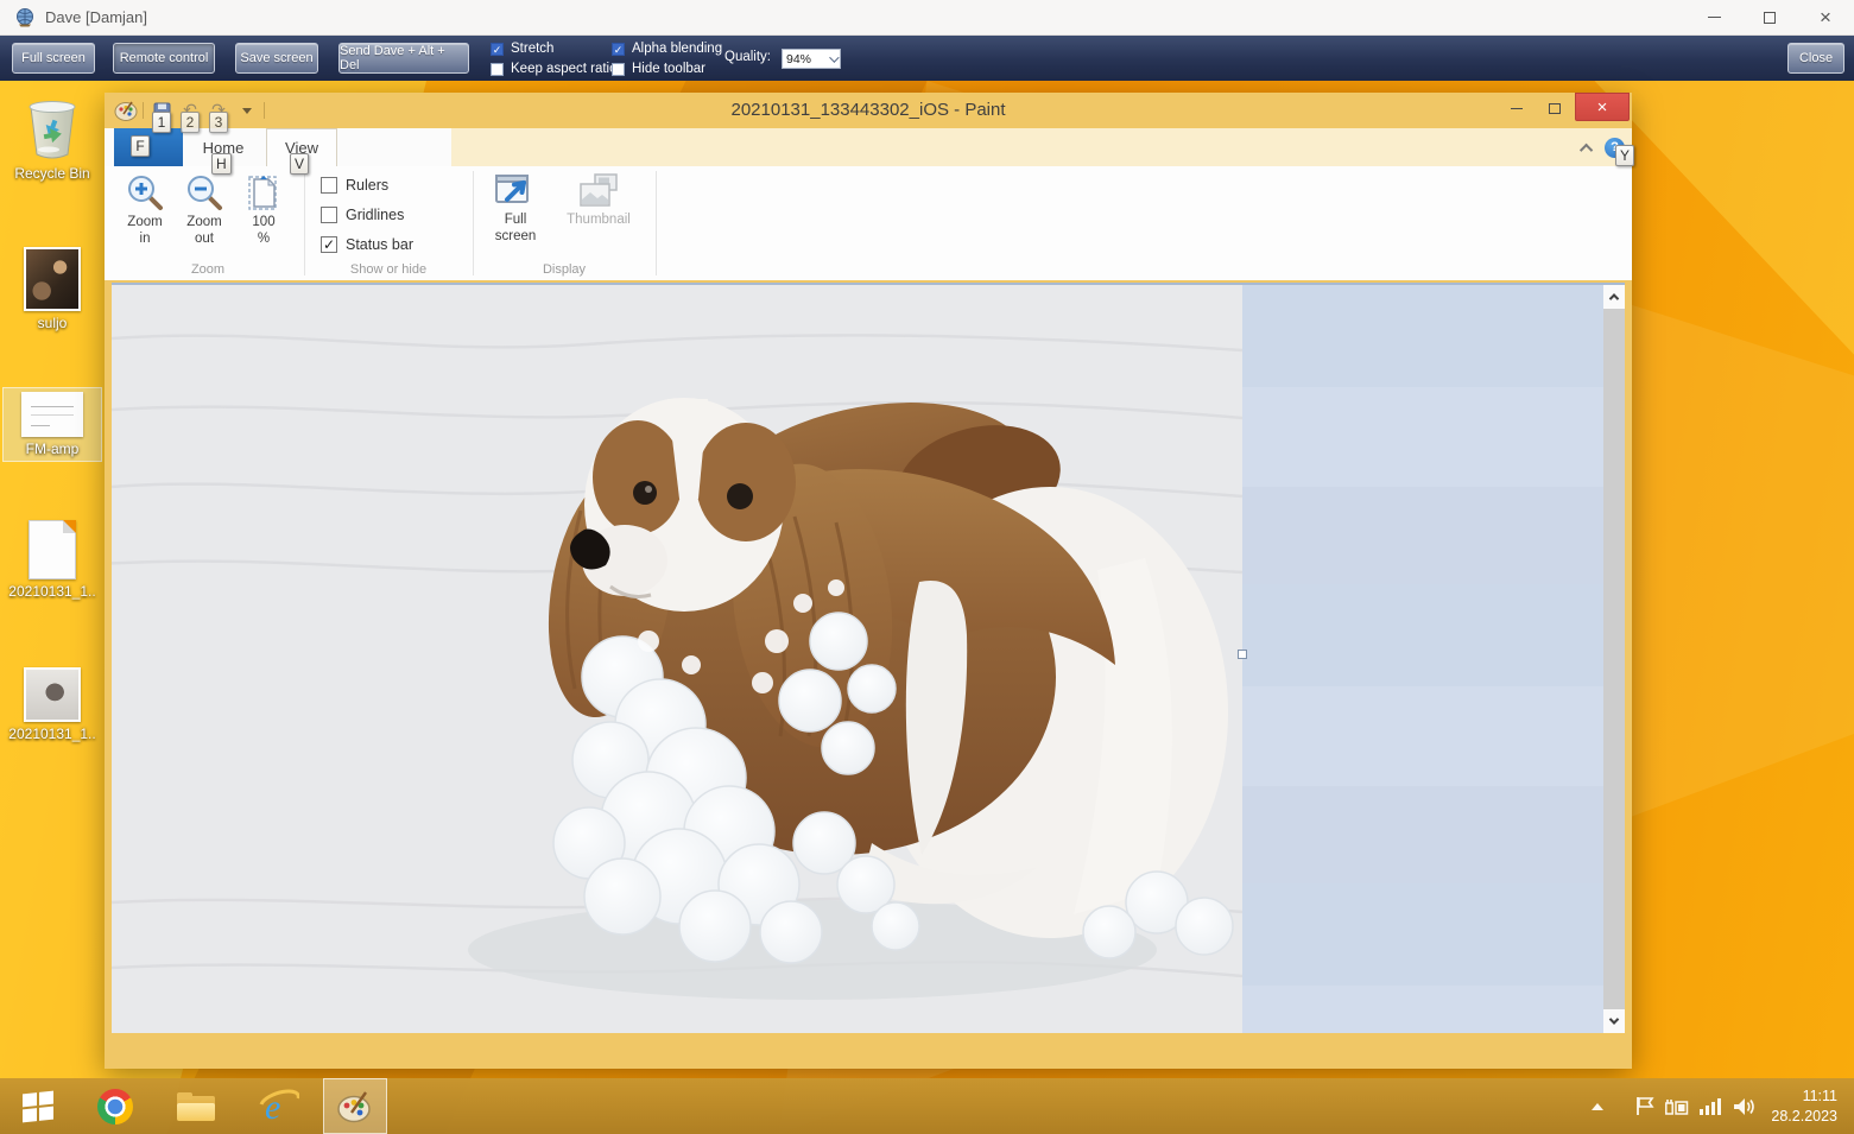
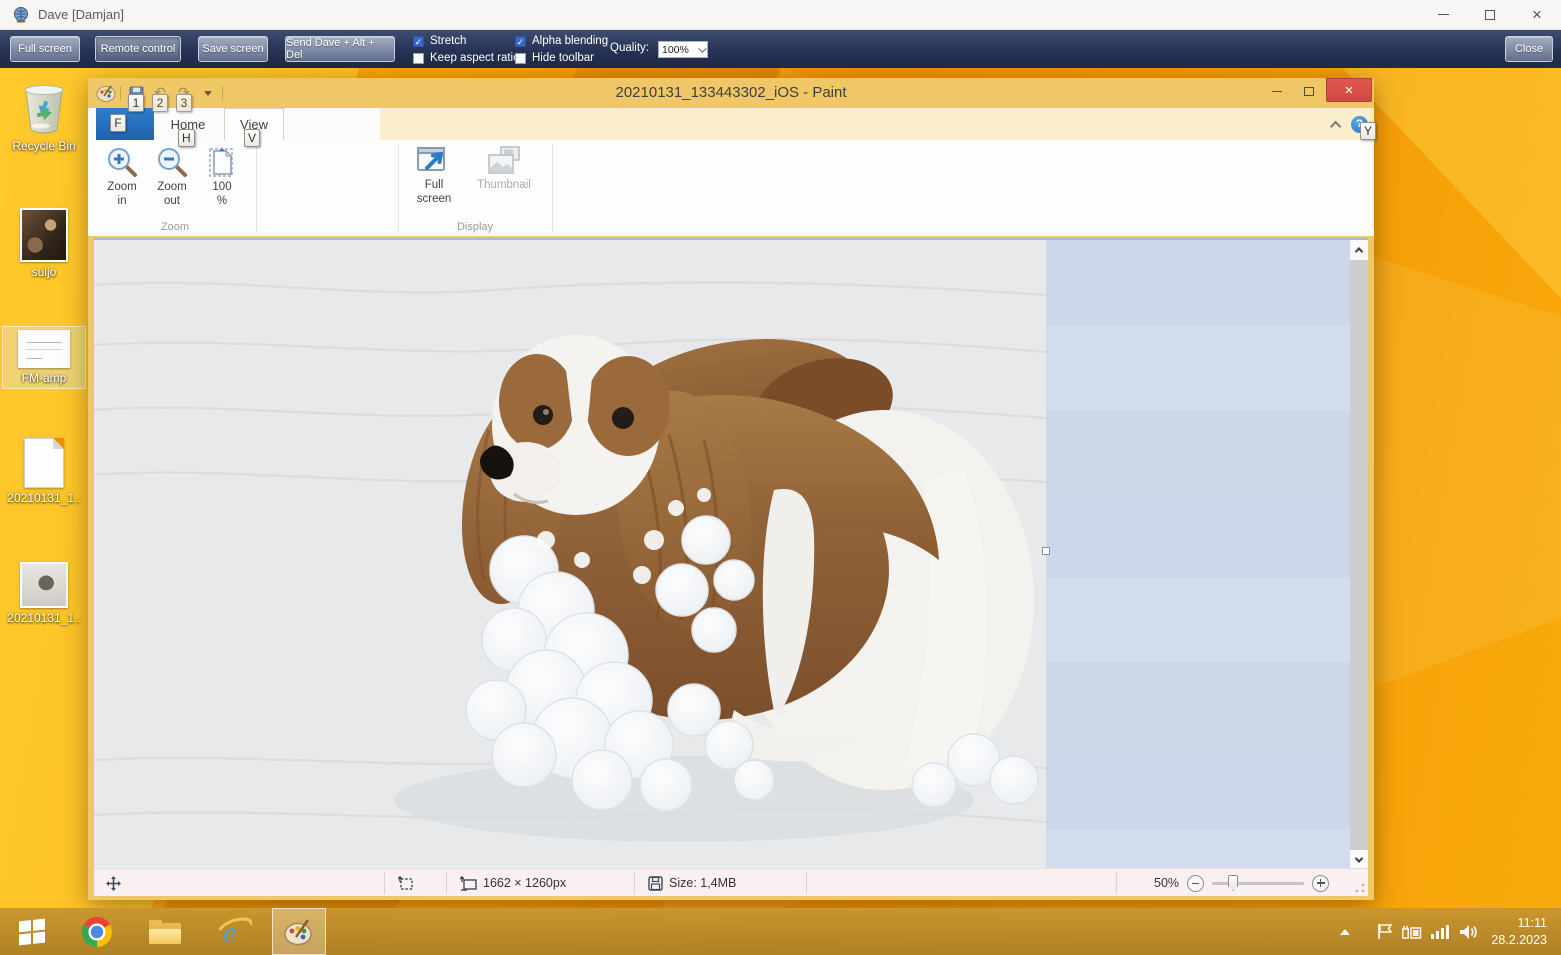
  Dave [Damjan]
  ×
  Full screen
  Remote control
  Save screen
  Send Dave + Alt + Del
  Stretch
  Keep aspect rati
  Alpha blending
  Hide toolbar
  Quality:
- 94%
+ 100%
  Close
  Recycle Bin
  suljo
  FM-amp
  20210131_1..
  20210131_1..
  ↶
  ↷
  1
  2
  3
  20210131_133443302_iOS - Paint
  ×
  F
  Home
  View
  H
  V
  Y
  Zoom in
  Zoom out
  100 %
  Zoom
- Rulers
- Gridlines
- Status bar
- Show or hide
  Full screen
  Thumbnail
  Display
+ 1662 × 1260px
+ Size: 1,4MB
+ 50%
  e
  11:11
  28.2.2023
